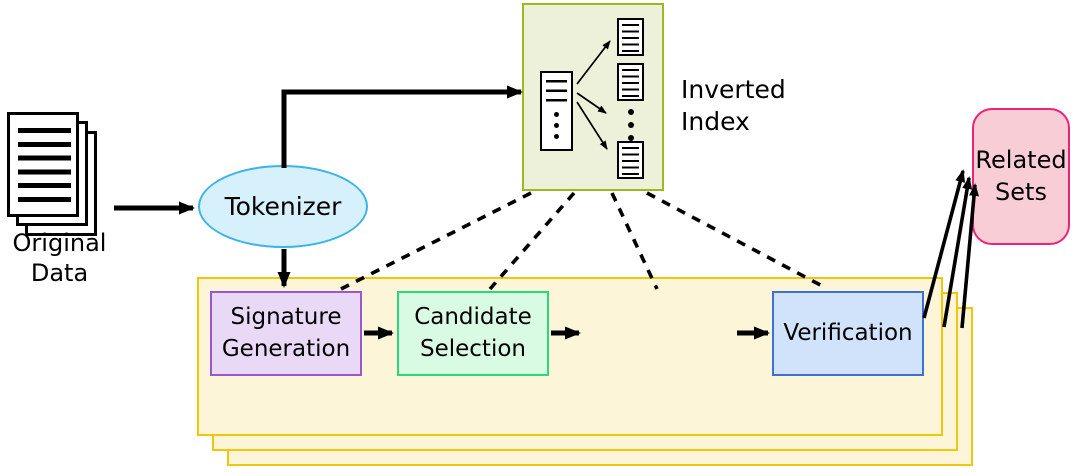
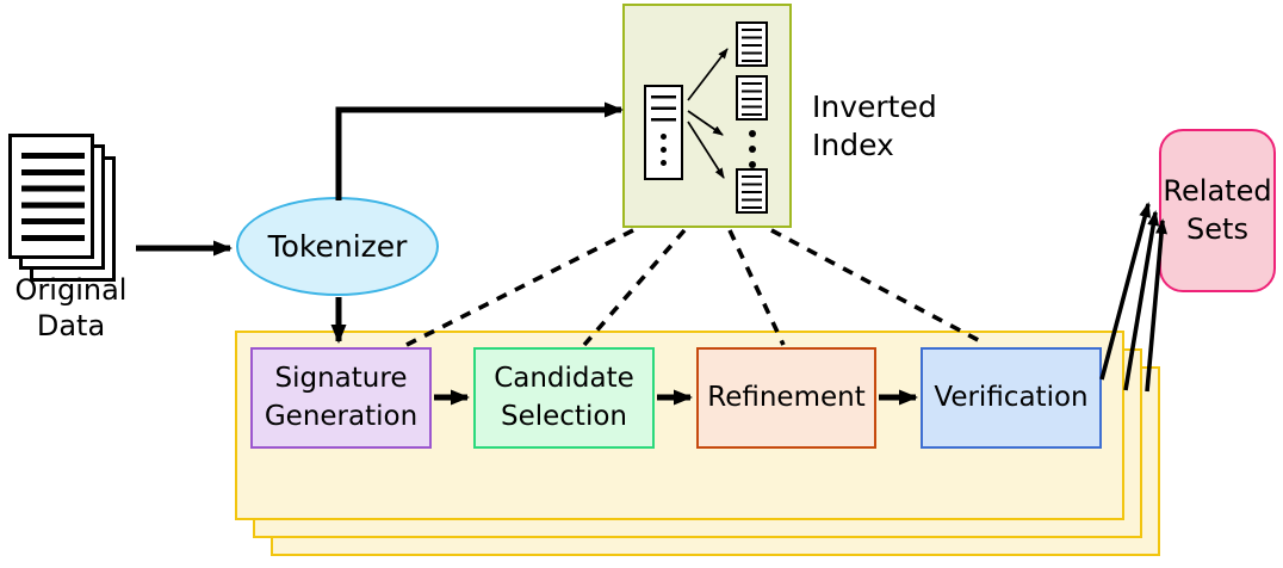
  Original Data
  Tokenizer
  Inverted Index
  Signature Generation
  Candidate Selection
+ Refinement
  Verification
  Related Sets
